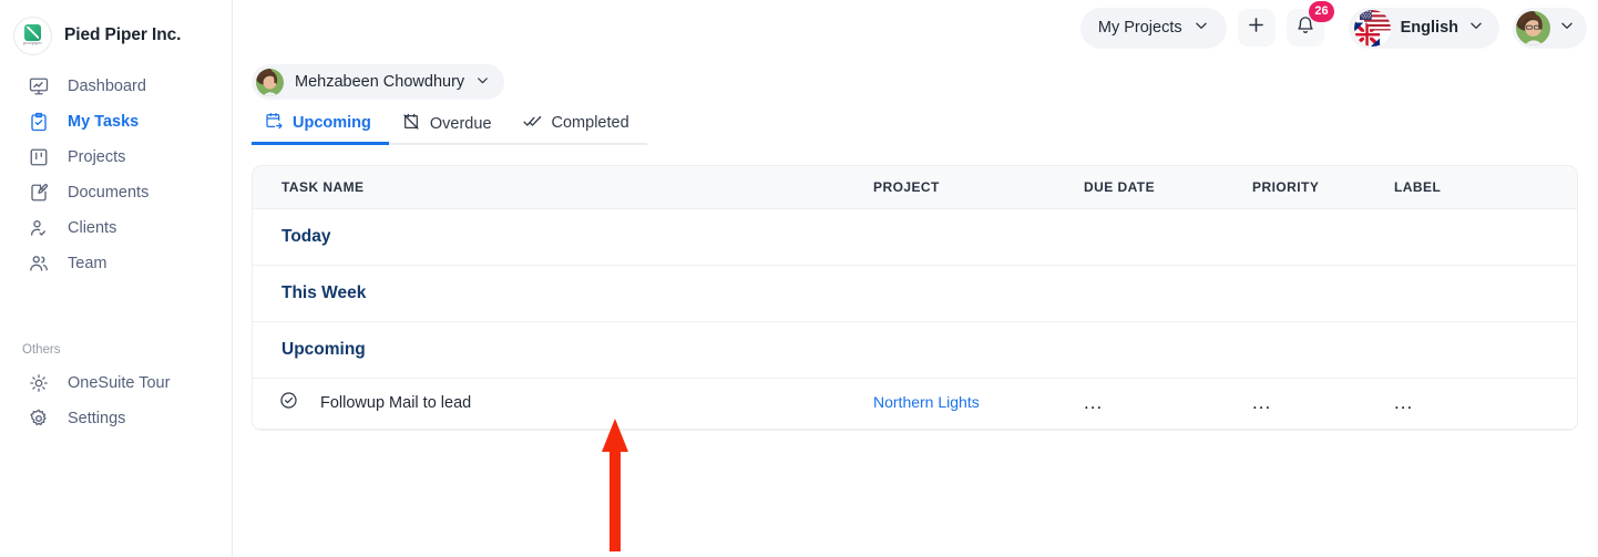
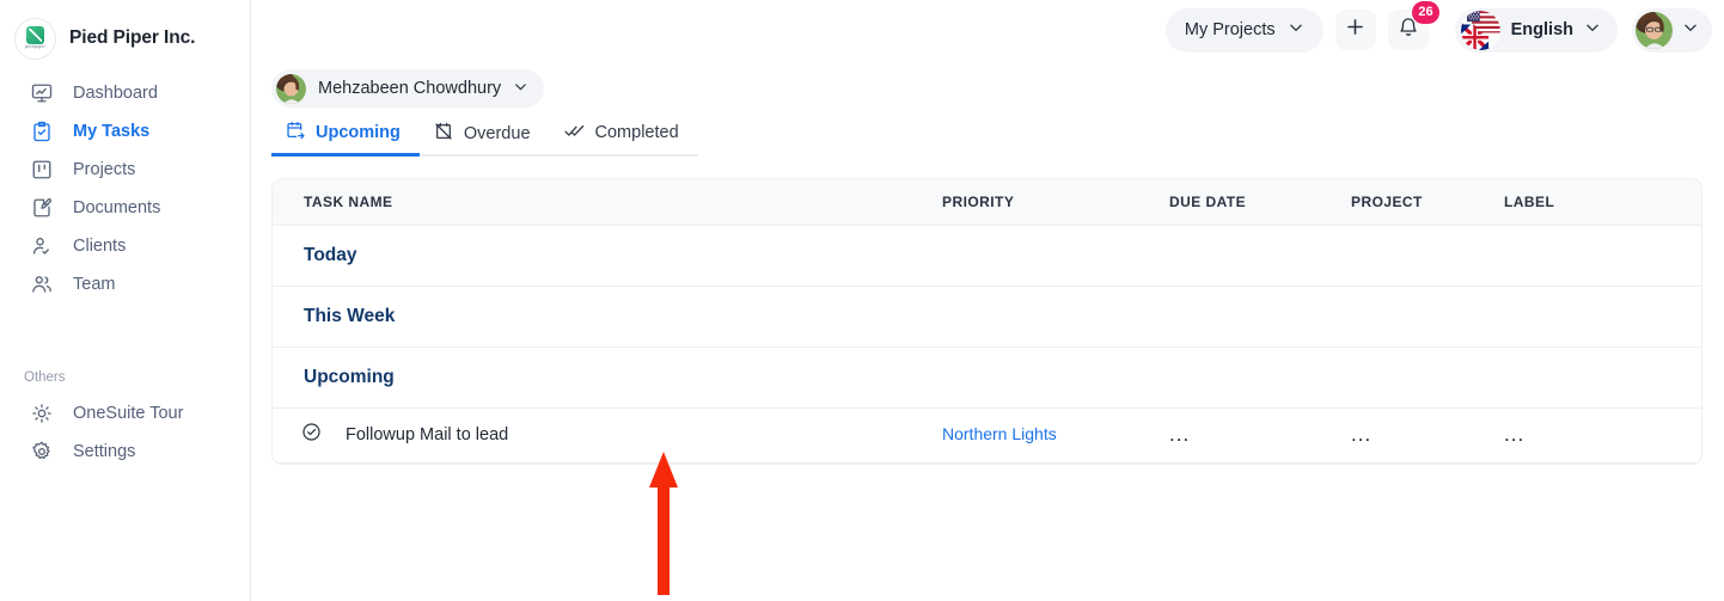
  Pied Piper Inc.
  Dashboard
  My Tasks
  Projects
  Documents
  Clients
  Team
  Others
  OneSuite Tour
  Settings
  My Projects
  26
  English
  Mehzabeen Chowdhury
  Upcoming
  Overdue
  Completed
  TASK NAME
- PROJECT
+ PRIORITY
  DUE DATE
- PRIORITY
+ PROJECT
  LABEL
  Today
  This Week
  Upcoming
  Followup Mail to lead
  Northern Lights
  ...
  ...
  ...
